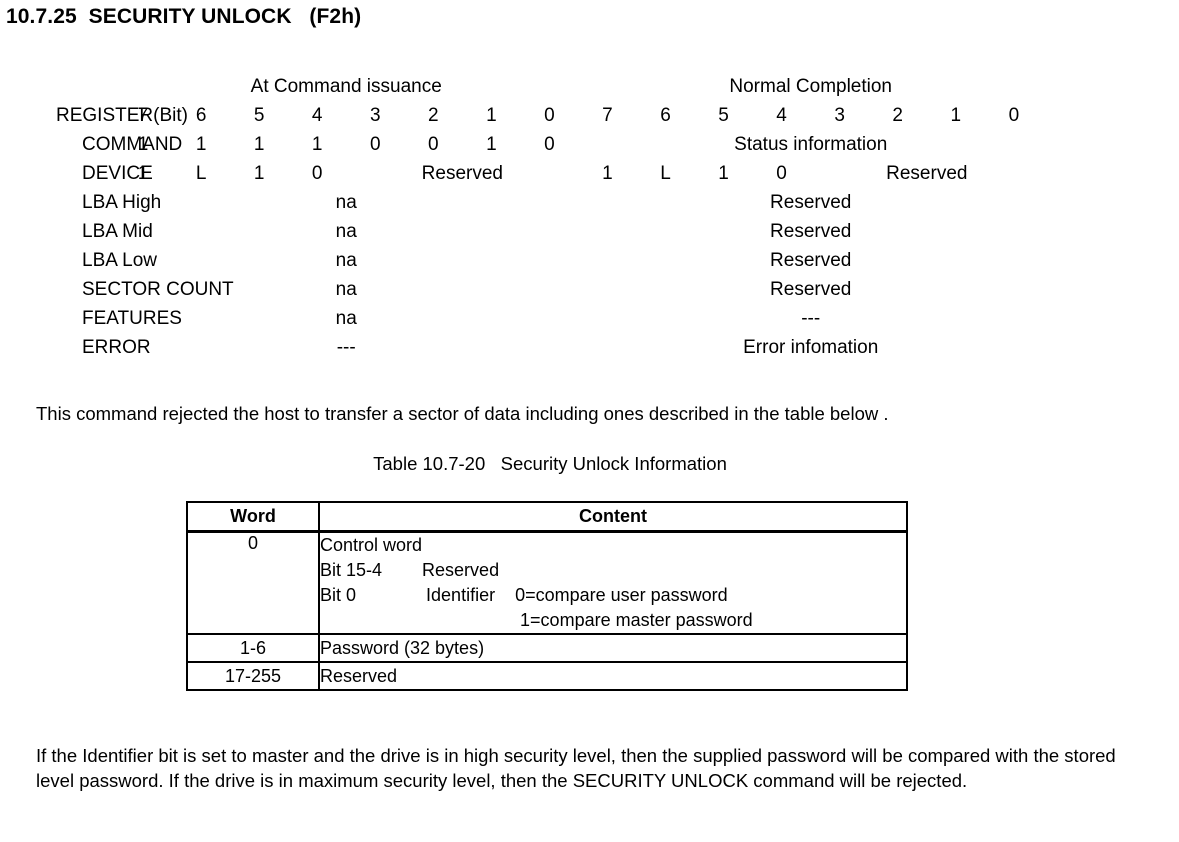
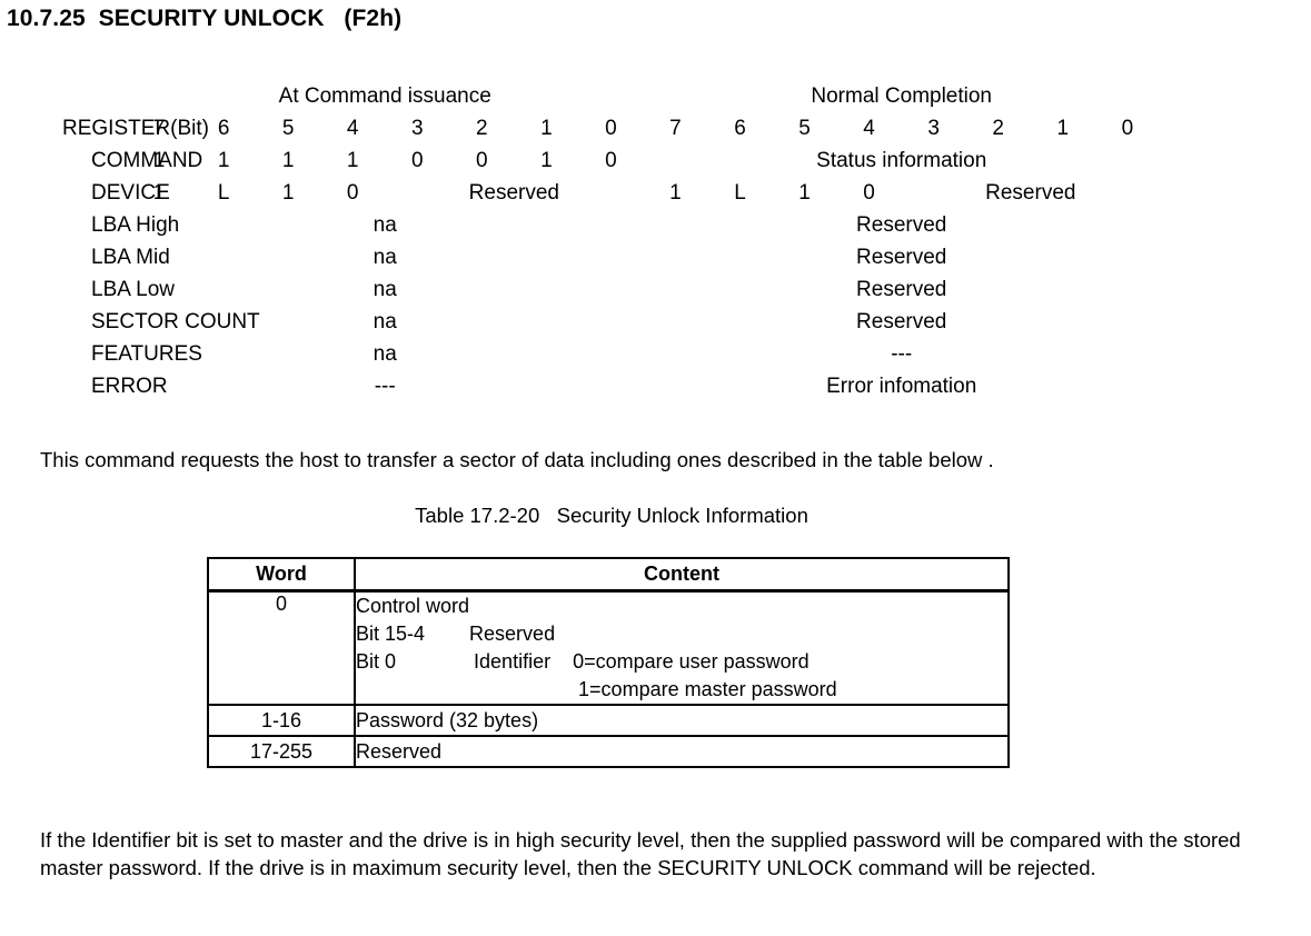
  10.7.25 SECURITY UNLOCK (F2h)
  	At Command issuance	Normal Completion
  REGISTE(Bit)	7	6	5	4	3	2	1	0	7	6	5	4	3	2	1	0
  COMMAND	1	1	1	1	0	0	1	0	Status information
  DEVIC	1	L	1	0	Reserved	1	L	1	0	Reserved
  LBA High	na	Reserved
  LBA Mid	na	Reserved
  LBA Low	na	Reserved
  SECTOR COUNT	na	Reserved
  FEATURES	na	---
  ERROR	---	Error infomation
- This command rejected the host to transfer a sector of data including ones described in the table below .
+ This command requests the host to transfer a sector of data including ones described in the table below .
- Table 10.7-20 Security Unlock Information
+ Table 17.2-20 Security Unlock Information
  Word	Content
  0	Control word Bit 15-4 Reserved Bit 0 Identifier 0=compare user password 1=compare master password
- 1-6	Password (32 bytes)
+ 1-16	Password (32 bytes)
  17-255	Reserved
- If the Identifier bit is set to master and the drive is in high security level, then the supplied password will be compared with the stored level password. If the drive is in maximum security level, then the SECURITY UNLOCK command will be rejected.
+ If the Identifier bit is set to master and the drive is in high security level, then the supplied password will be compared with the stored master password. If the drive is in maximum security level, then the SECURITY UNLOCK command will be rejected.
